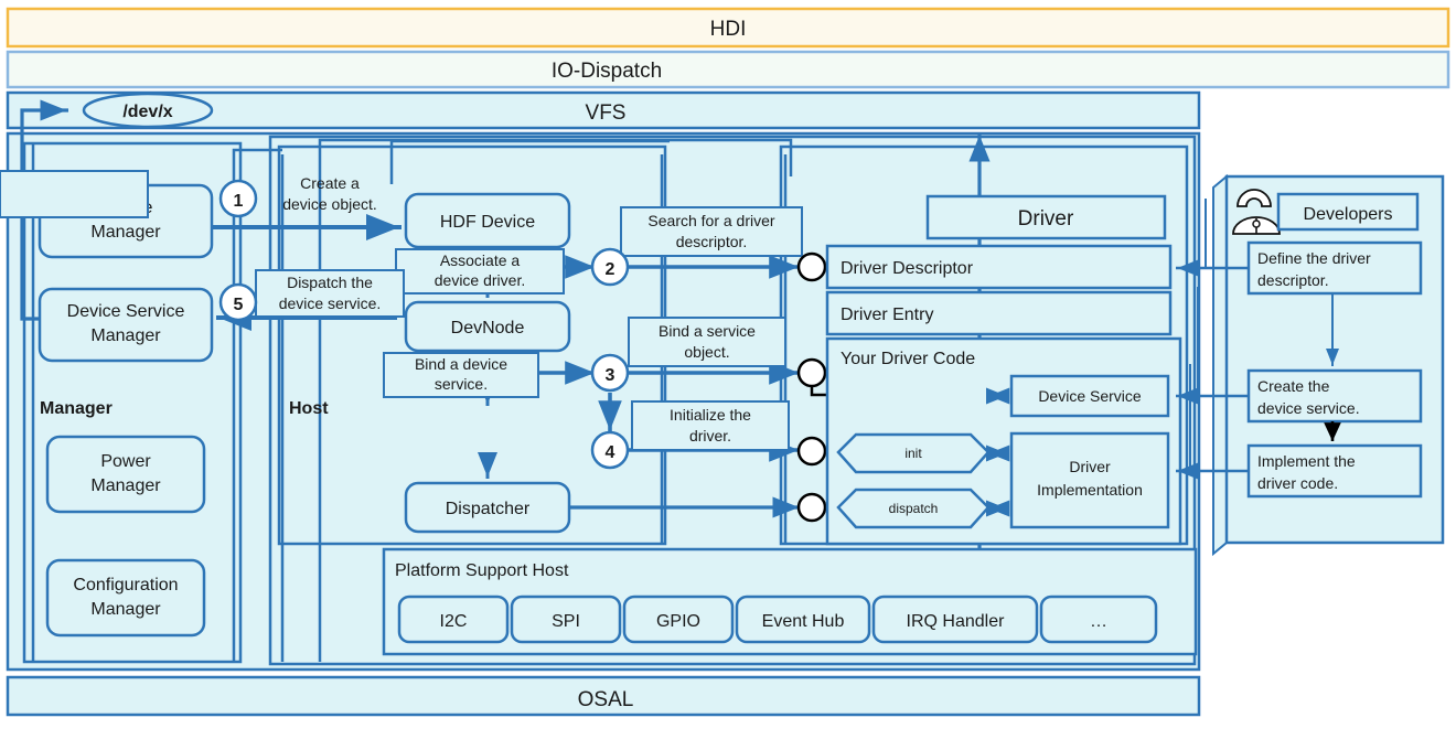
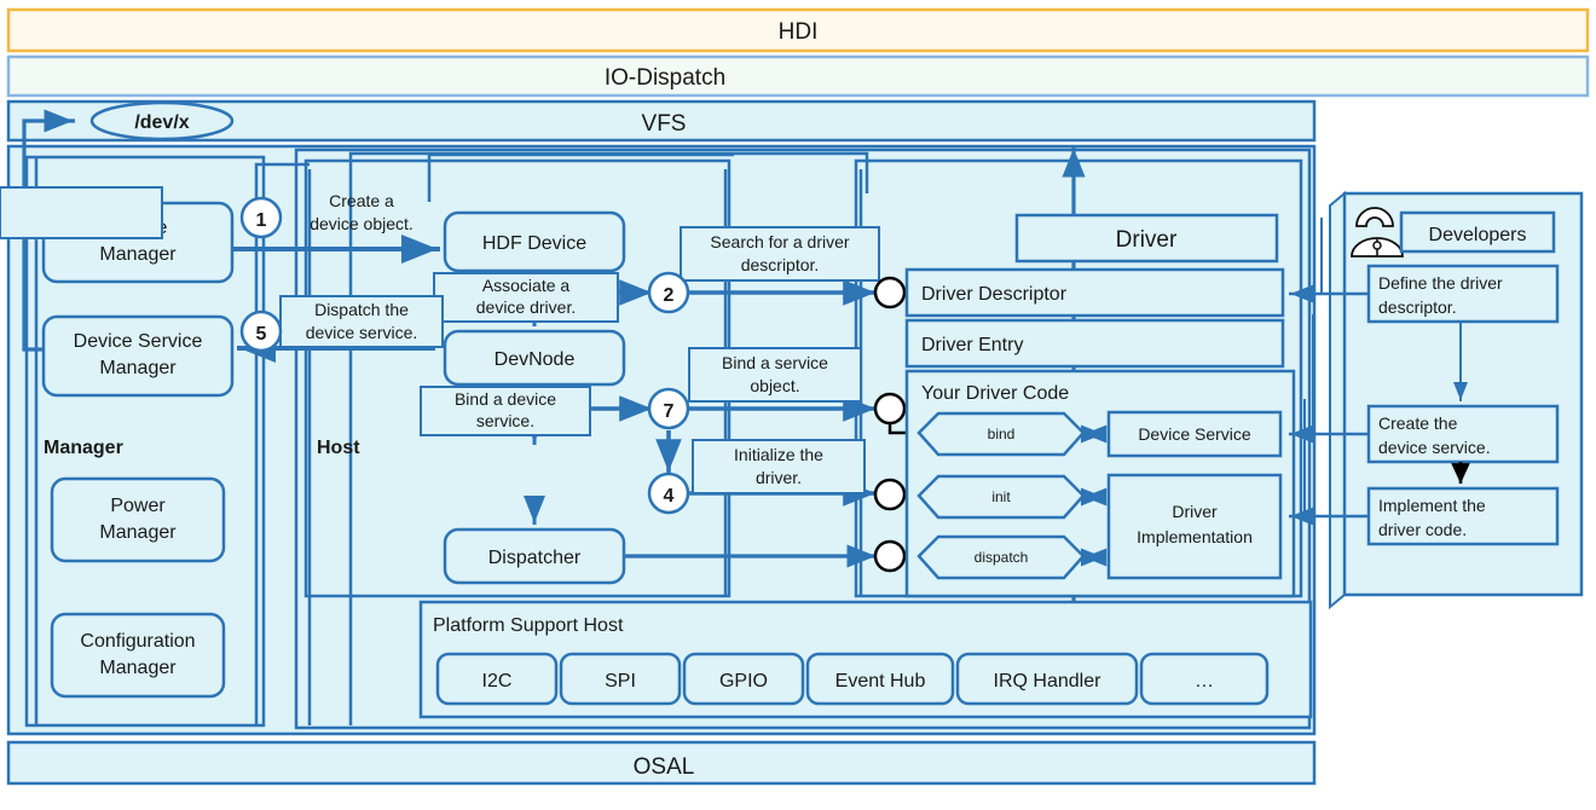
  Manager
  Device Service
  Manager
  Manager
  Power
  Manager
  Configuration
  Manager
  Host
  HDF Device
  DevNode
  Dispatcher
  Associate a
  device driver.
  Bind a device
  service.
  Create a
  device object.
  1
  Dispatch the
  device service.
  5
  Search for a driver
  descriptor.
  2
  Bind a service
  object.
- 3
+ 7
  Initialize the
  driver.
  4
  Driver
  Driver Descriptor
  Driver Entry
  Your Driver Code
+ bind
  init
  dispatch
  Device Service
  Driver
  Implementation
  Platform Support Host
  I2C
  SPI
  GPIO
  Event Hub
  IRQ Handler
  …
  Developers
  Define the driver
  descriptor.
  Create the
  device service.
  Implement the
  driver code.
  HDI
  IO-Dispatch
  VFS
  OSAL
  /dev/x
